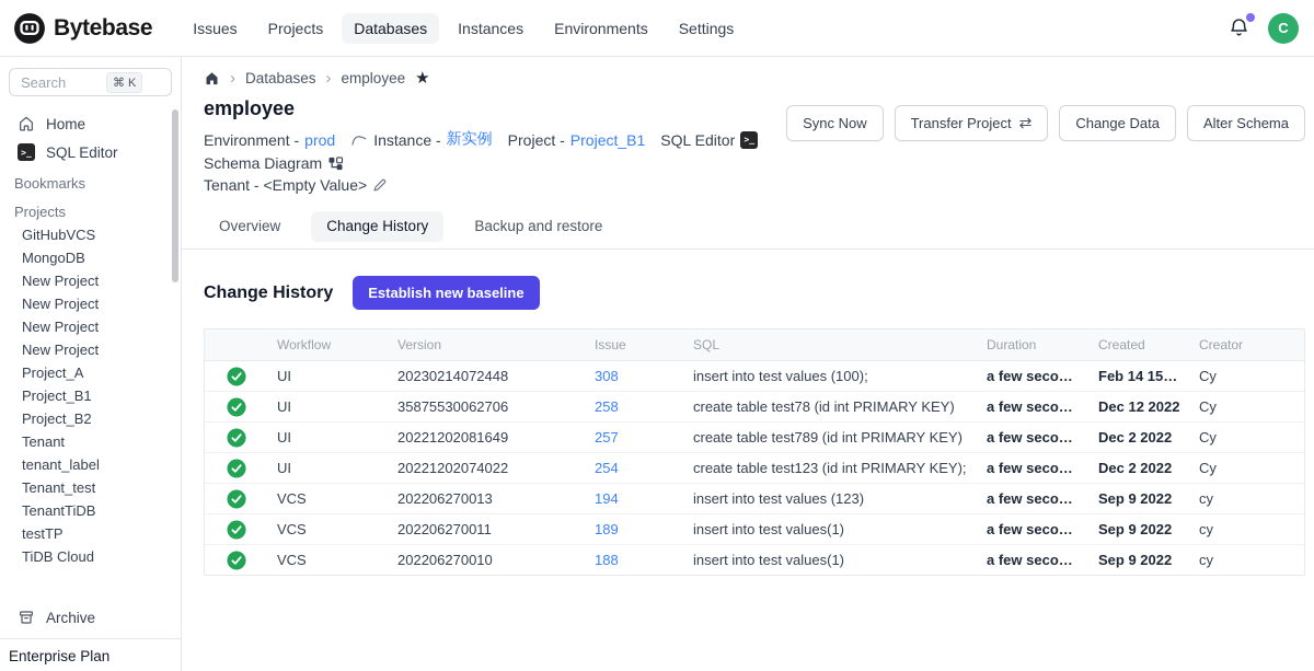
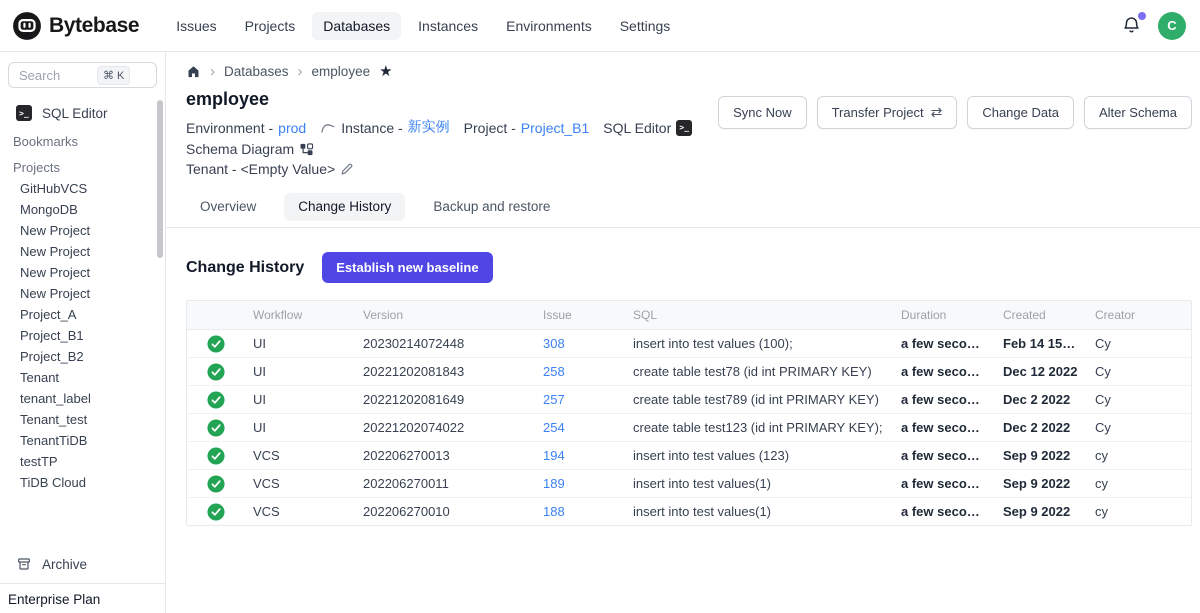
  Bytebase
  Issues
  Projects
  Databases
  Instances
  Environments
  Settings
  C
  Search
  ⌘ K
- Home
  >_
  SQL Editor
  Bookmarks
  Projects
  GitHubVCS
  MongoDB
  New Project
  New Project
  New Project
  New Project
  Project_A
  Project_B1
  Project_B2
  Tenant
  tenant_label
  Tenant_test
  TenantTiDB
  testTP
  TiDB Cloud
  Archive
  Enterprise Plan
  ›
  Databases
  ›
  employee
  ★
  employee
  Environment -
  prod
  Instance -
  新实例
  Project -
  Project_B1
  SQL Editor
  >_
  Schema Diagram
  Tenant - <Empty Value>
  Sync Now
  Transfer Project
  ⇄
  Change Data
  Alter Schema
  Overview
  Change History
  Backup and restore
  Change History
  Establish new baseline
  Workflow
  Version
  Issue
  SQL
  Duration
  Created
  Creator
  UI
  20230214072448
  308
  insert into test values (100);
  a few seconds
  Feb 14 15:32
  Cy
  UI
- 35875530062706
+ 20221202081843
  258
  create table test78 (id int PRIMARY KEY)
  a few seconds
  Dec 12 2022
  Cy
  UI
  20221202081649
  257
  create table test789 (id int PRIMARY KEY)
  a few seconds
  Dec 2 2022
  Cy
  UI
  20221202074022
  254
  create table test123 (id int PRIMARY KEY);
  a few seconds
  Dec 2 2022
  Cy
  VCS
  202206270013
  194
  insert into test values (123)
  a few seconds
  Sep 9 2022
  cy
  VCS
  202206270011
  189
  insert into test values(1)
  a few seconds
  Sep 9 2022
  cy
  VCS
  202206270010
  188
  insert into test values(1)
  a few seconds
  Sep 9 2022
  cy
